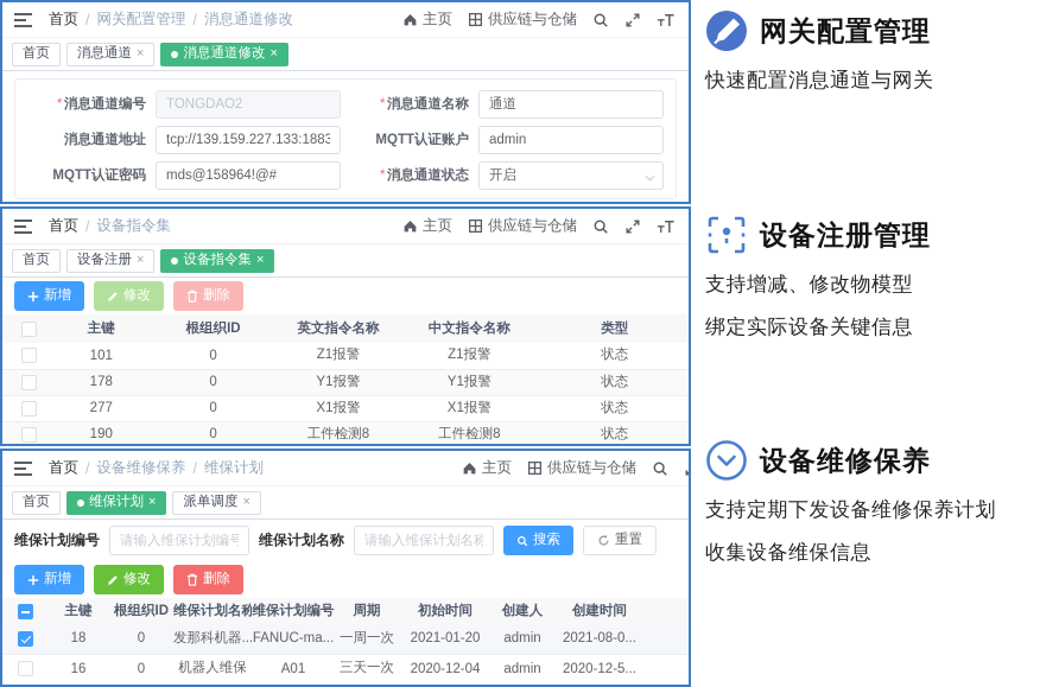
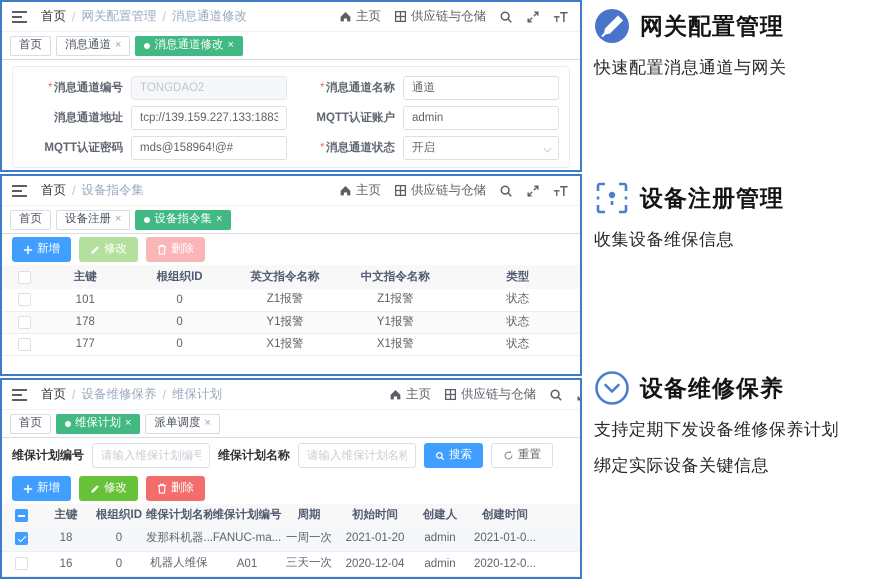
  首页
  /
  网关配置管理
  /
  消息通道修改
  主页
  供应链与仓储
  首页
  消息通道
  ×
  消息通道修改
  ×
  * 消息通道编号
  TONGDAO2
  * 消息通道名称
  通道
  消息通道地址
  tcp://139.159.227.133:1883
  MQTT认证账户
  admin
  MQTT认证密码
  mds@158964!@#
  * 消息通道状态
  开启
  首页
  /
  设备指令集
  主页
  供应链与仓储
  首页
  设备注册
  ×
  设备指令集
  ×
  新增
  修改
  删除
  	主键	根组织ID	英文指令名称	中文指令名称	类型
  	101	0	Z1报警	Z1报警	状态
  	178	0	Y1报警	Y1报警	状态
- 	277	0	X1报警	X1报警	状态
+ 	177	0	X1报警	X1报警	状态
- 	190	0	工件检测8	工件检测8	状态
  首页
  /
  设备维修保养
  /
  维保计划
  主页
  供应链与仓储
  首页
  维保计划
  ×
  派单调度
  ×
  维保计划编号
  请输入维保计划编号
  维保计划名称
  请输入维保计划名称
  搜索
  重置
  新增
  修改
  删除
  	主键	根组织ID	维保计划名称	维保计划编号	周期	初始时间	创建人	创建时间
- 	18	0	发那科机器...	FANUC-ma...	一周一次	2021-01-20	admin	2021-08-0...
+ 	18	0	发那科机器...	FANUC-ma...	一周一次	2021-01-20	admin	2021-01-0...
- 	16	0	机器人维保	A01	三天一次	2020-12-04	admin	2020-12-5...
+ 	16	0	机器人维保	A01	三天一次	2020-12-04	admin	2020-12-0...
  网关配置管理
  快速配置消息通道与网关
  设备注册管理
- 支持增减、修改物模型
- 绑定实际设备关键信息
+ 收集设备维保信息
  设备维修保养
  支持定期下发设备维修保养计划
- 收集设备维保信息
+ 绑定实际设备关键信息
